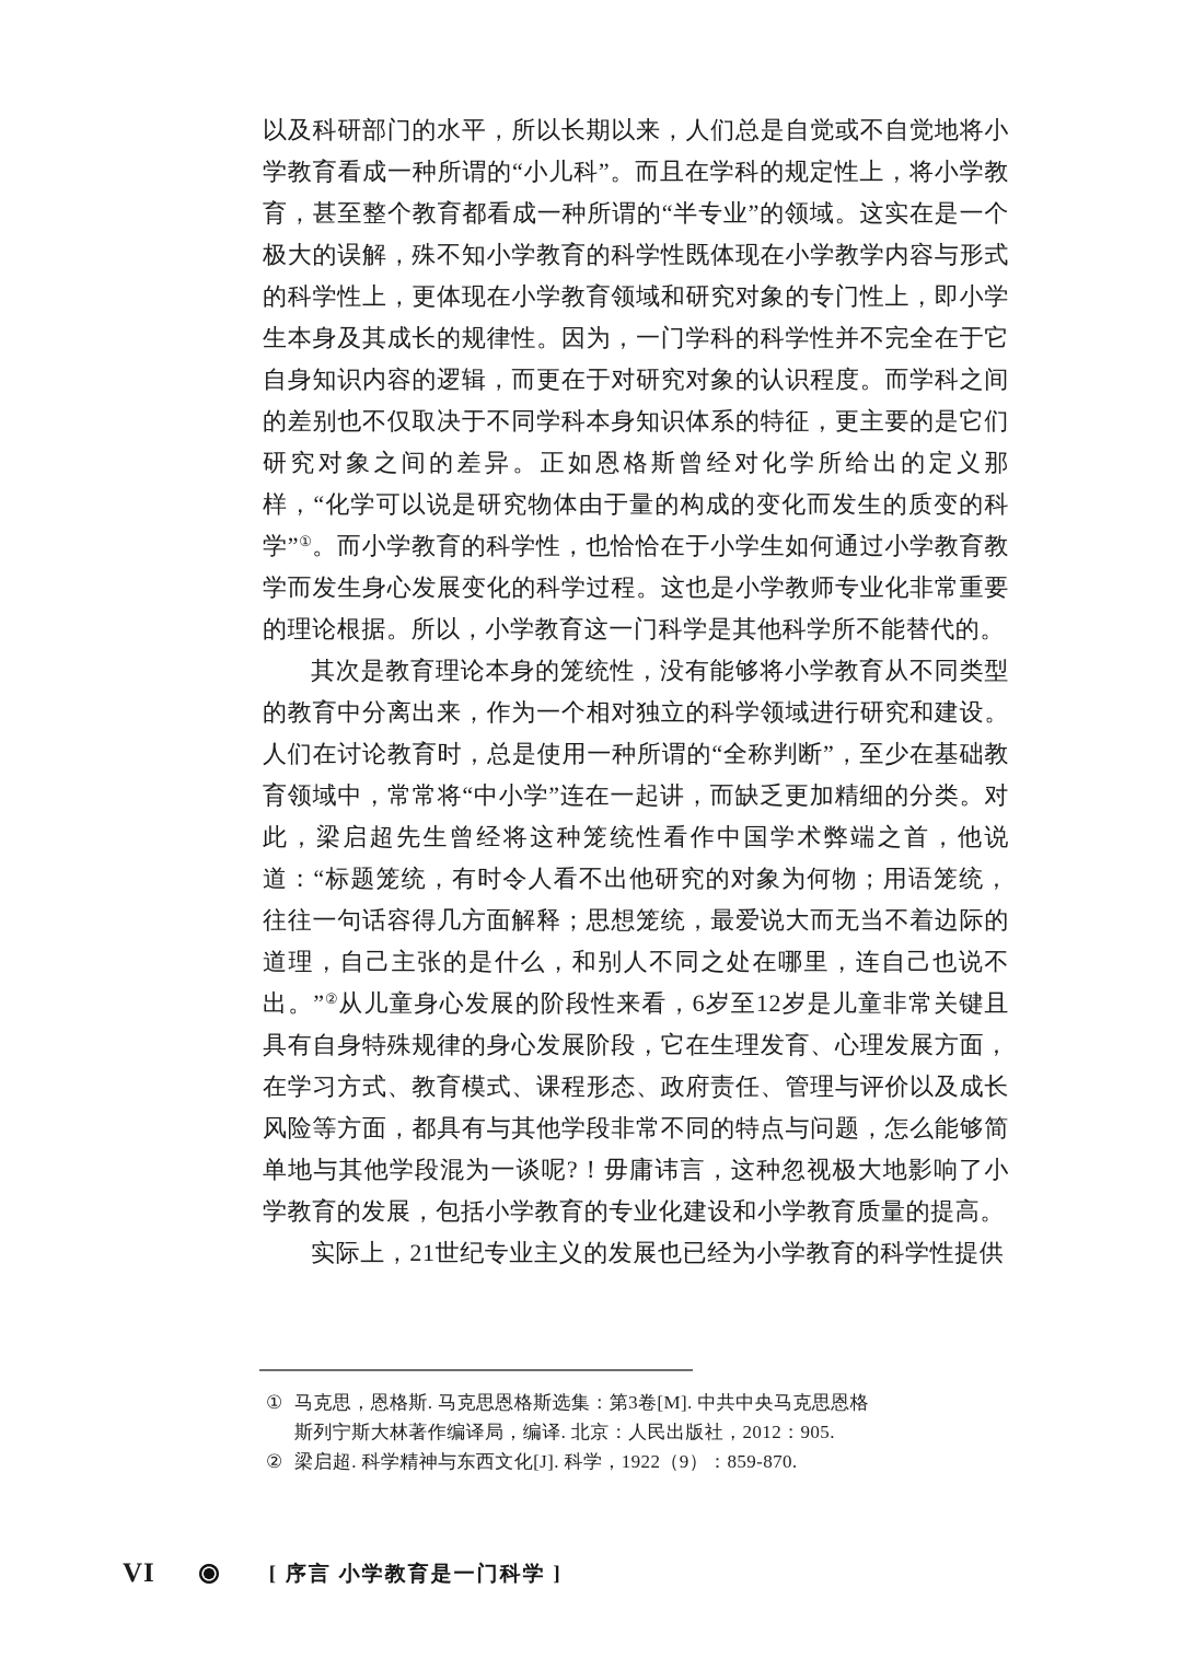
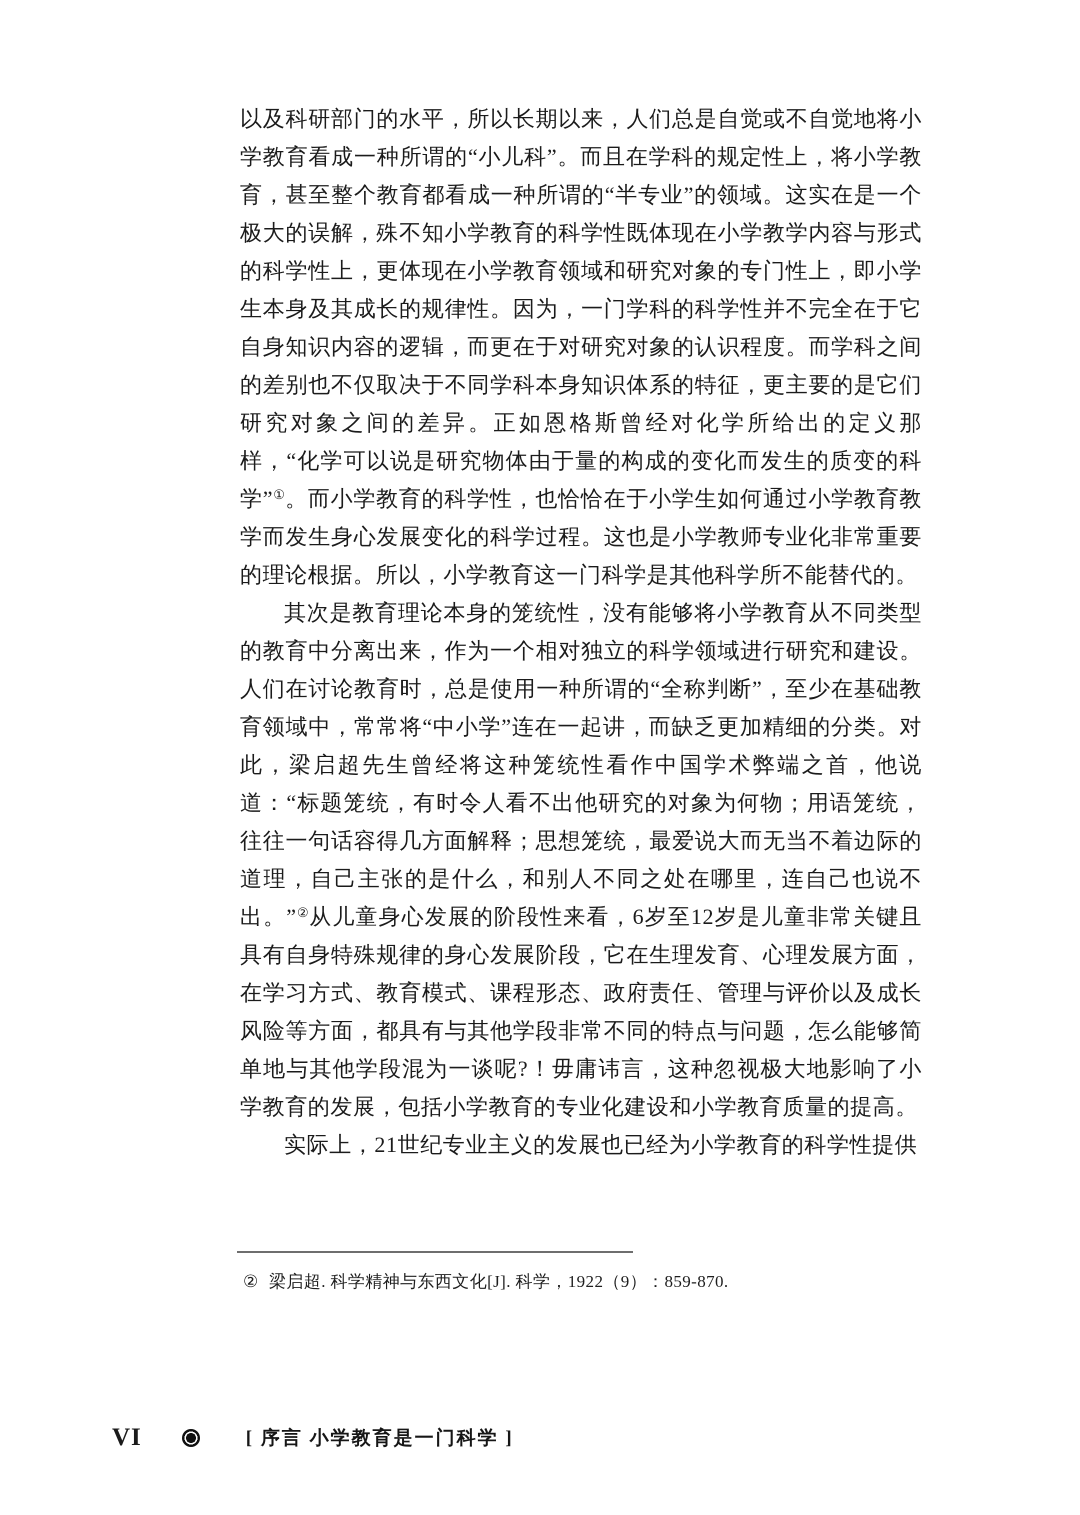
  以及科研部门的水平，所以长期以来，人们总是自觉或不自觉地将小学教育看成一种所谓的“小儿科”。而且在学科的规定性上，将小学教育，甚至整个教育都看成一种所谓的“半专业”的领域。这实在是一个极大的误解，殊不知小学教育的科学性既体现在小学教学内容与形式的科学性上，更体现在小学教育领域和研究对象的专门性上，即小学生本身及其成长的规律性。因为，一门学科的科学性并不完全在于它自身知识内容的逻辑，而更在于对研究对象的认识程度。而学科之间的差别也不仅取决于不同学科本身知识体系的特征，更主要的是它们研究对象之间的差异。正如恩格斯曾经对化学所给出的定义那样，“化学可以说是研究物体由于量的构成的变化而发生的质变的科学”①。而小学教育的科学性，也恰恰在于小学生如何通过小学教育教学而发生身心发展变化的科学过程。这也是小学教师专业化非常重要的理论根据。所以，小学教育这一门科学是其他科学所不能替代的。
  其次是教育理论本身的笼统性，没有能够将小学教育从不同类型的教育中分离出来，作为一个相对独立的科学领域进行研究和建设。人们在讨论教育时，总是使用一种所谓的“全称判断”，至少在基础教育领域中，常常将“中小学”连在一起讲，而缺乏更加精细的分类。对此，梁启超先生曾经将这种笼统性看作中国学术弊端之首，他说道：“标题笼统，有时令人看不出他研究的对象为何物；用语笼统，往往一句话容得几方面解释；思想笼统，最爱说大而无当不着边际的道理，自己主张的是什么，和别人不同之处在哪里，连自己也说不出。”②从儿童身心发展的阶段性来看，6岁至12岁是儿童非常关键且具有自身特殊规律的身心发展阶段，它在生理发育、心理发展方面，在学习方式、教育模式、课程形态、政府责任、管理与评价以及成长风险等方面，都具有与其他学段非常不同的特点与问题，怎么能够简单地与其他学段混为一谈呢?！毋庸讳言，这种忽视极大地影响了小学教育的发展，包括小学教育的专业化建设和小学教育质量的提高。
  实际上，21世纪专业主义的发展也已经为小学教育的科学性提供
- ①
- 马克思，恩格斯. 马克思恩格斯选集：第3卷[M]. 中共中央马克思恩格
- 斯列宁斯大林著作编译局，编译. 北京：人民出版社，2012：905.
  ②
  梁启超. 科学精神与东西文化[J]. 科学，1922（9）：859-870.
  VI
  [ 序言 小学教育是一门科学 ]
